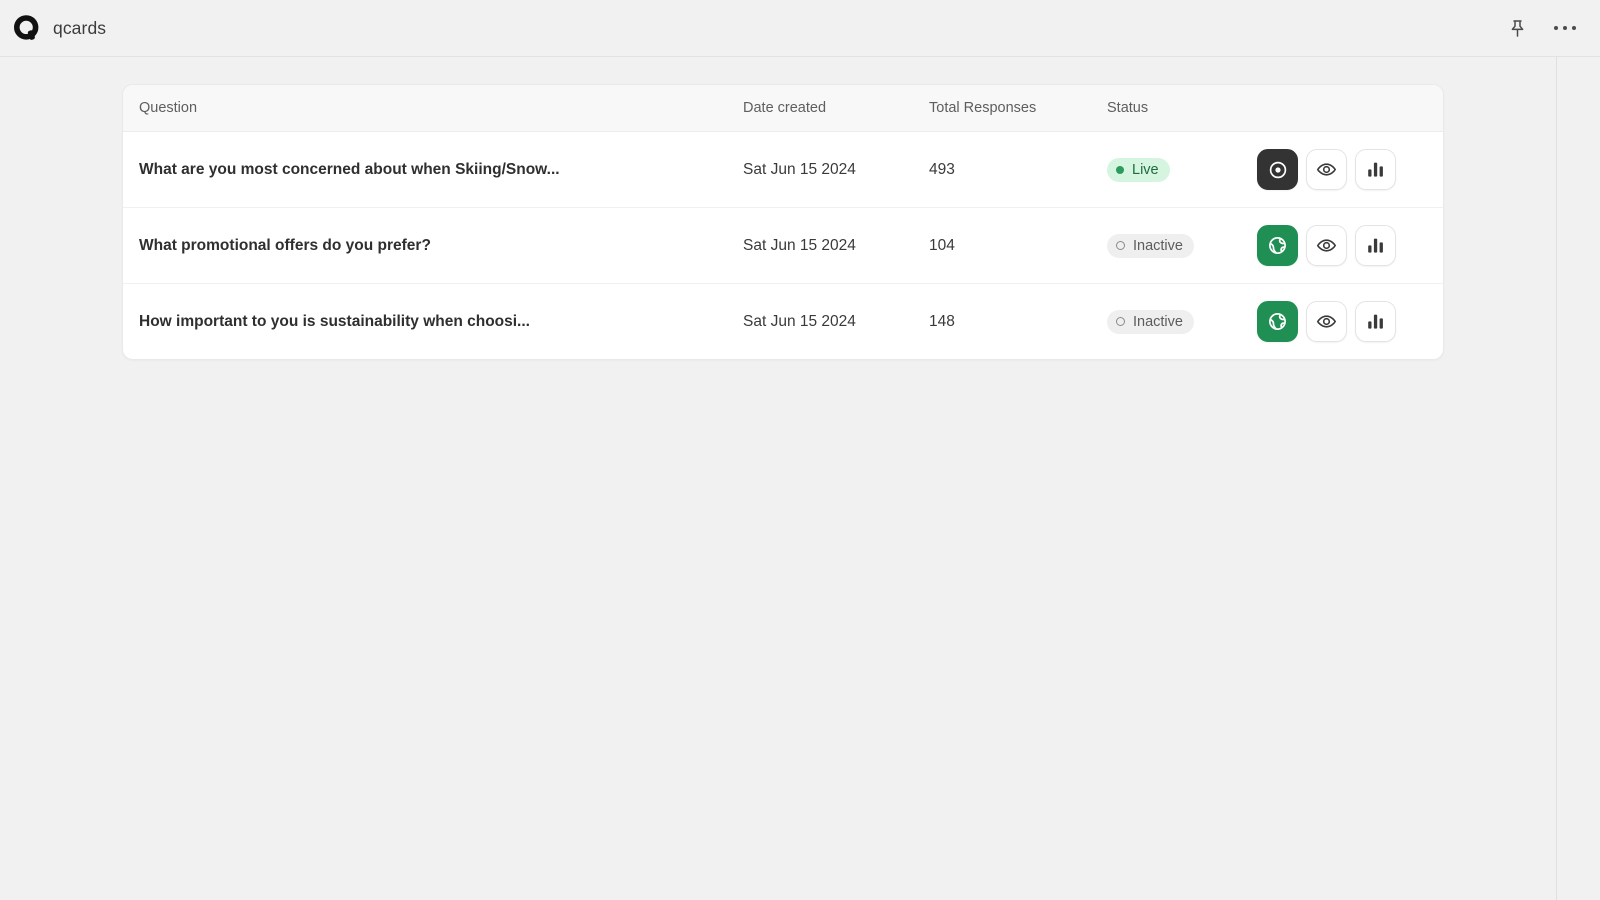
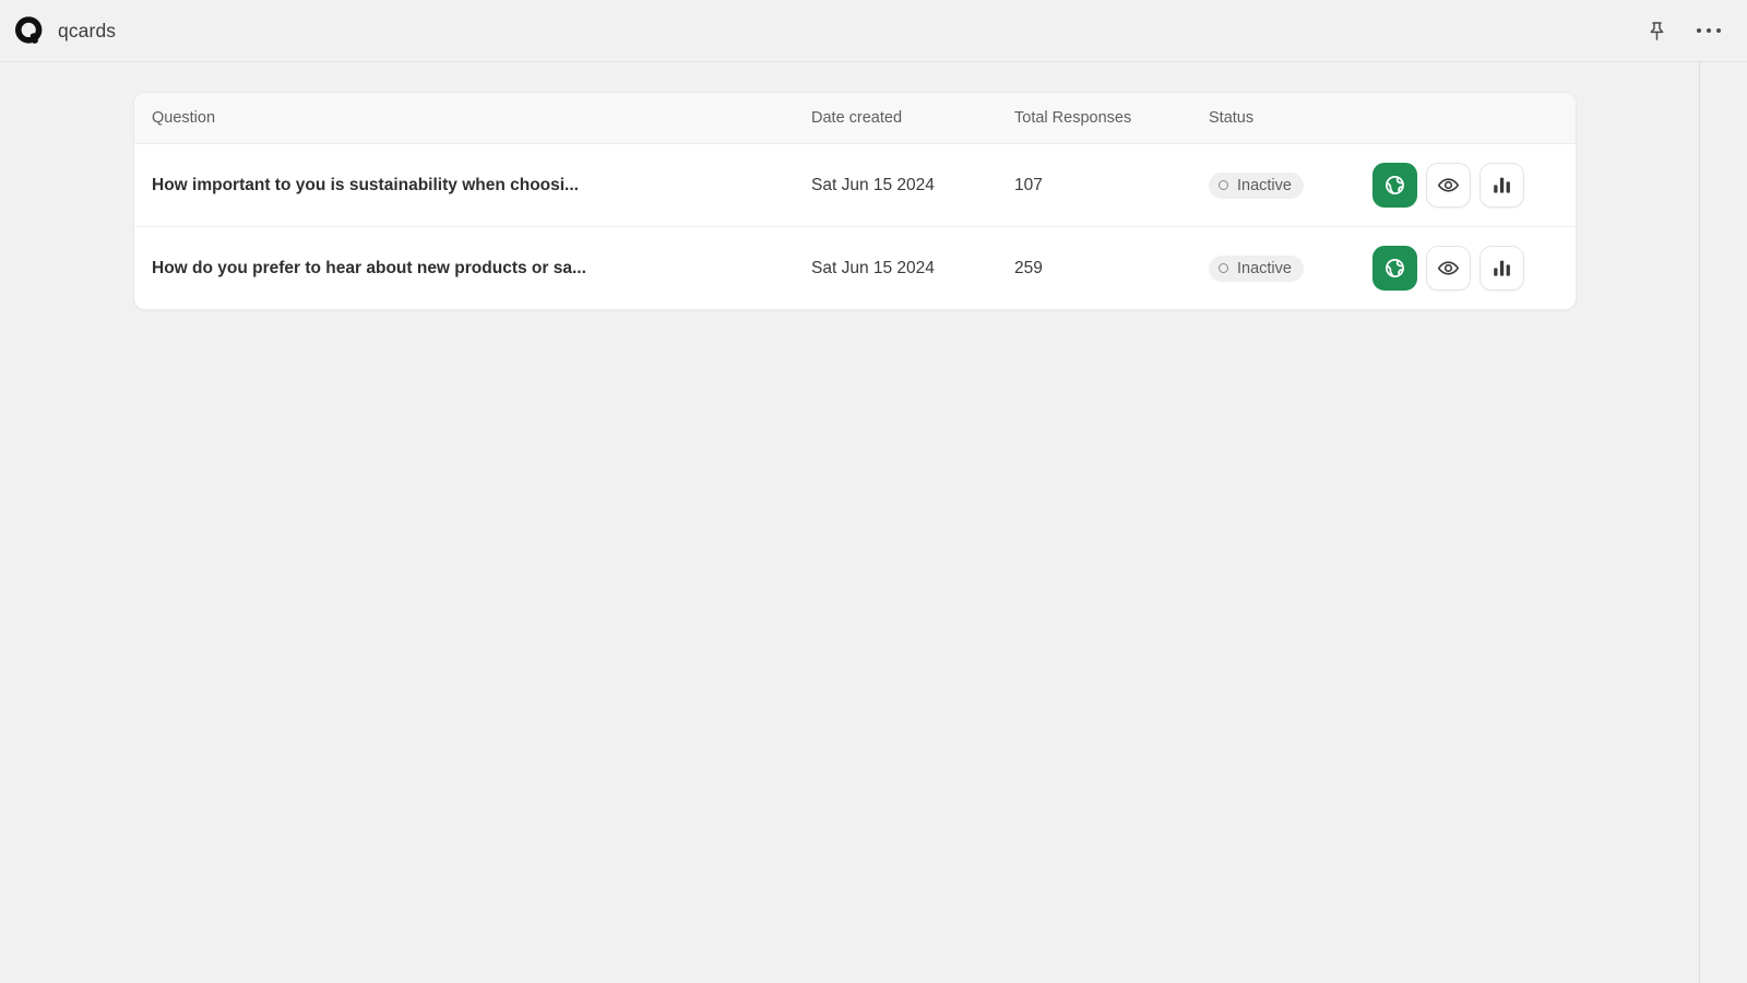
  qcards
  Question	Date created	Total Responses	Status
- What are you most concerned about when Skiing/Snow...	Sat Jun 15 2024	493	Live
- What promotional offers do you prefer?	Sat Jun 15 2024	104	Inactive
- How important to you is sustainability when choosi...	Sat Jun 15 2024	148	Inactive
+ How important to you is sustainability when choosi...	Sat Jun 15 2024	107	Inactive
+ How do you prefer to hear about new products or sa...	Sat Jun 15 2024	259	Inactive
